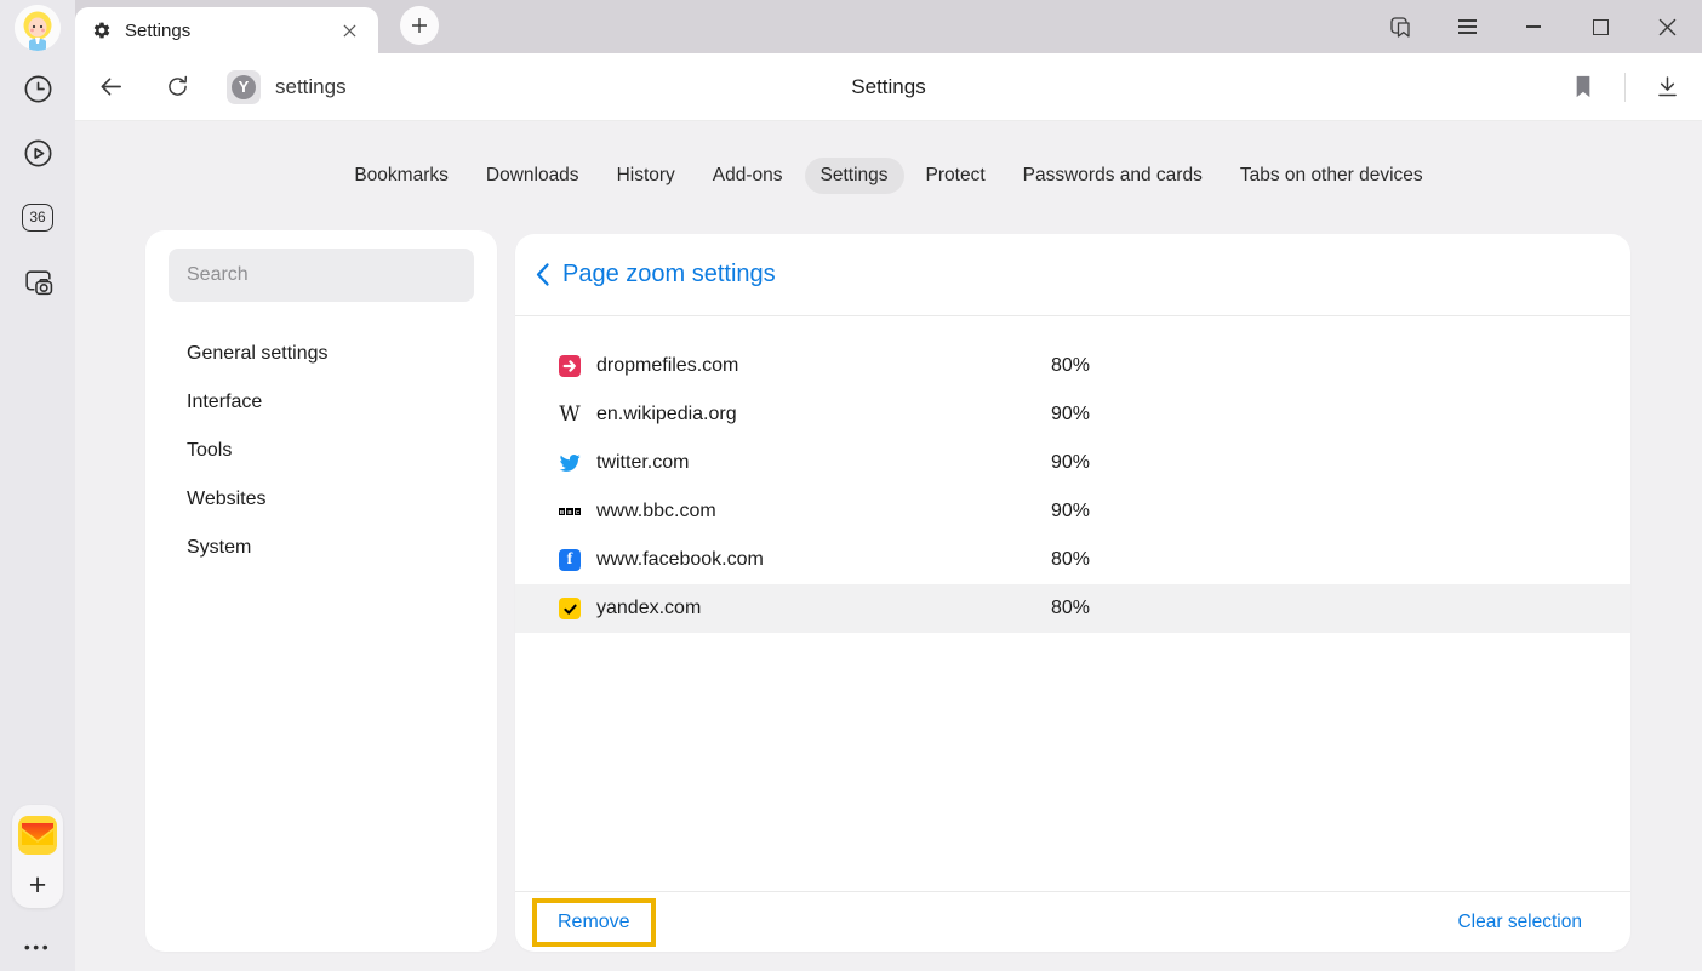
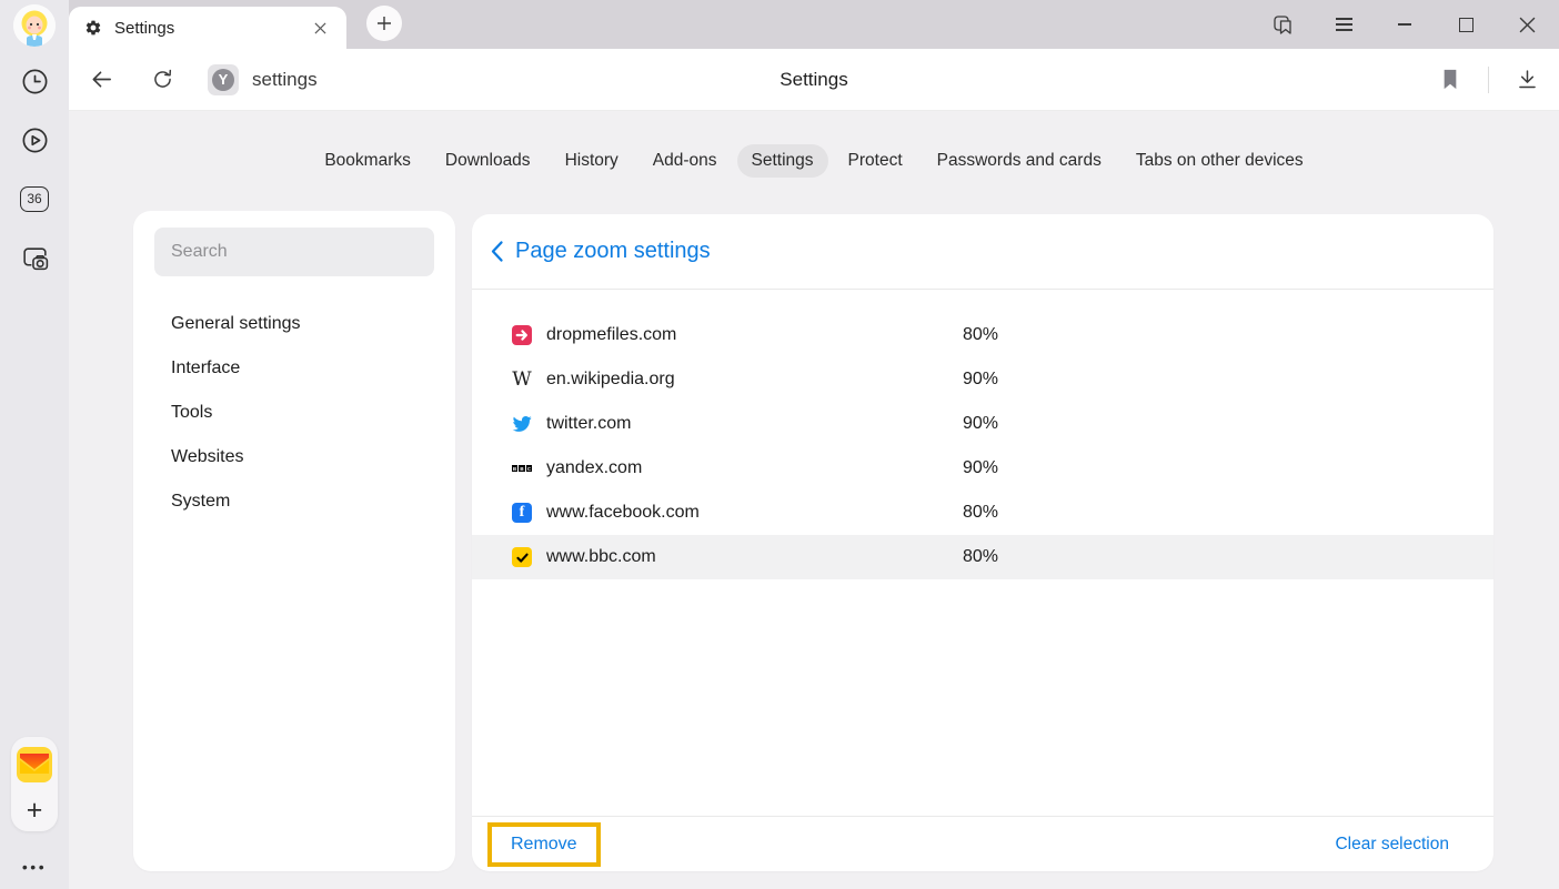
  36
  +
  •••
  Settings
  Y
  settings
  Settings
  Bookmarks
  Downloads
  History
  Add-ons
  Settings
  Protect
  Passwords and cards
  Tabs on other devices
  Search
  General settings
  Interface
  Tools
  Websites
  System
  Page zoom settings
  dropmefiles.com
  80%
  W
  en.wikipedia.org
  90%
  twitter.com
  90%
- www.bbc.com
+ yandex.com
  90%
  f
  www.facebook.com
  80%
- yandex.com
+ www.bbc.com
  80%
  Remove
  Clear selection
